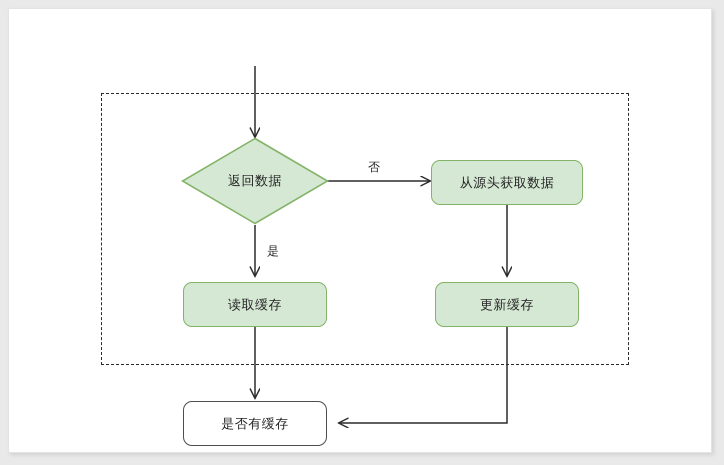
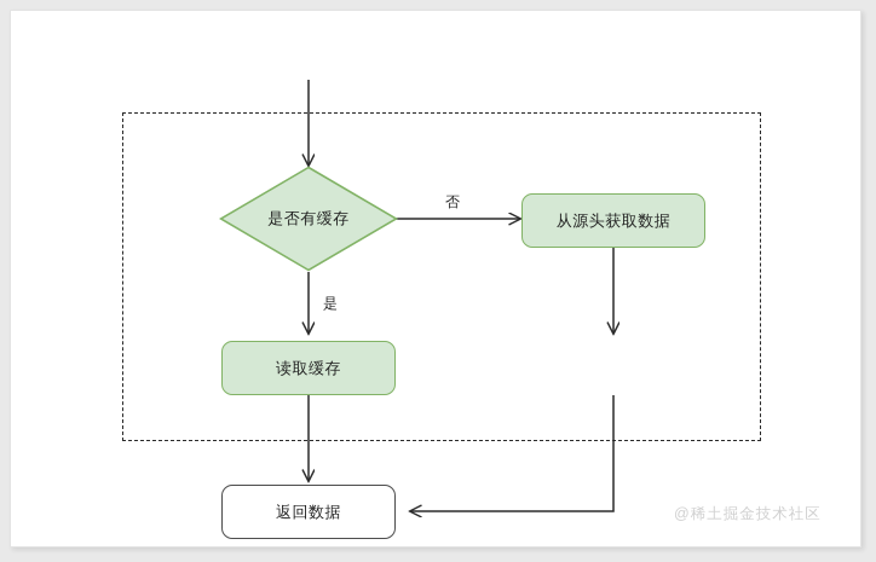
- 返回数据
+ 是否有缓存
  从源头获取数据
  读取缓存
- 更新缓存
- 是否有缓存
+ 返回数据
  否
  是
+ @稀土掘金技术社区
